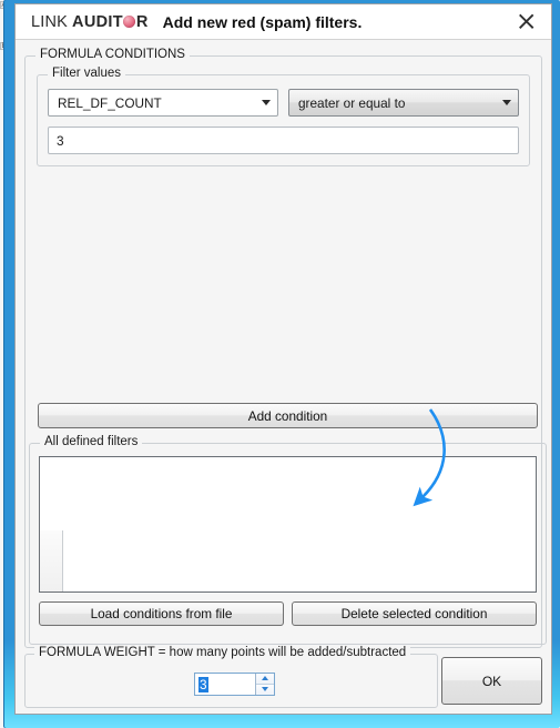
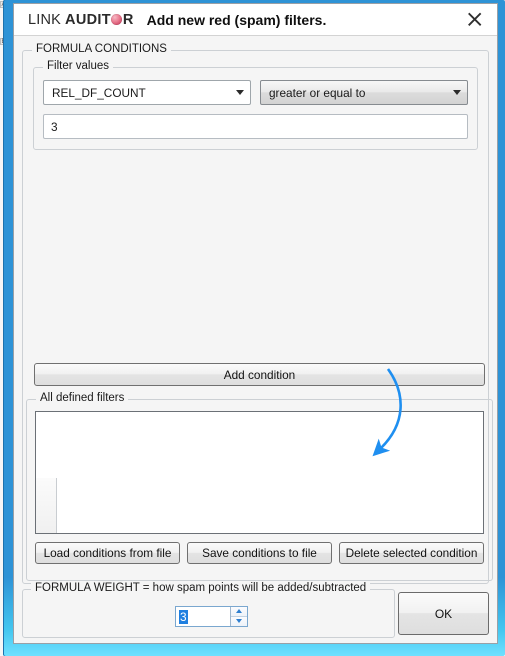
  LINK
  AUDIT
  R
  Add new red (spam) filters.
  FORMULA CONDITIONS
  Filter values
  REL_DF_COUNT
  greater or equal to
  3
  Add condition
  All defined filters
  Load conditions from file
+ Save conditions to file
  Delete selected condition
- FORMULA WEIGHT = how many points will be added/subtracted
+ FORMULA WEIGHT = how spam points will be added/subtracted
  3
  OK
